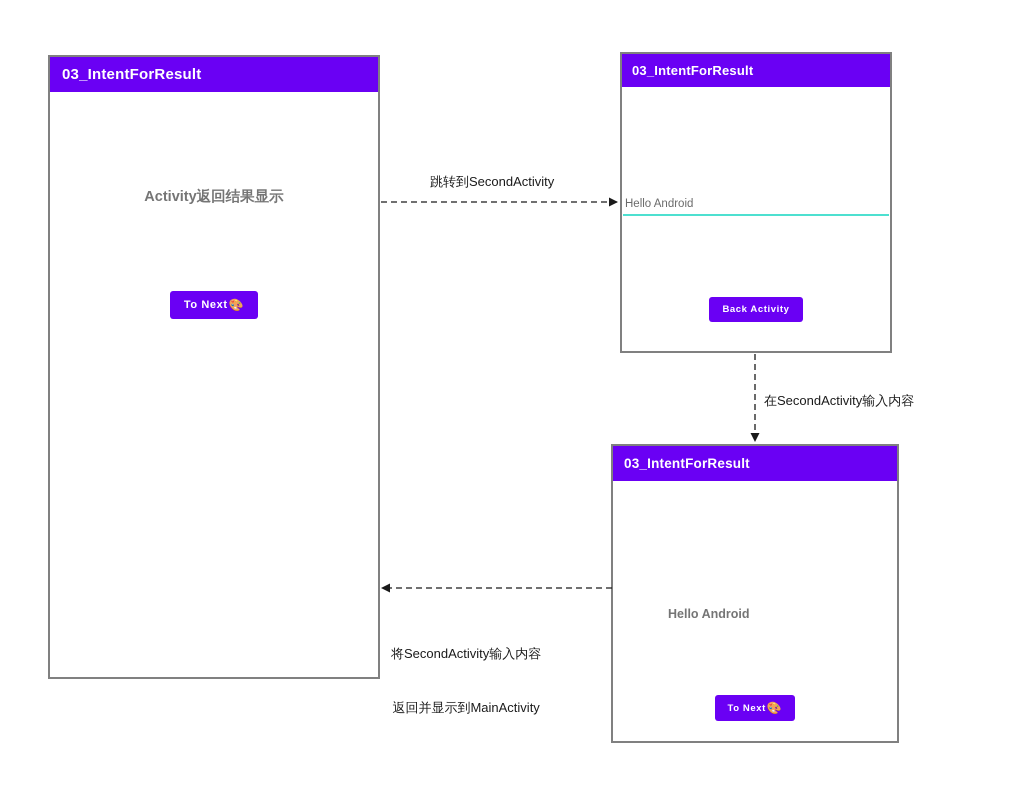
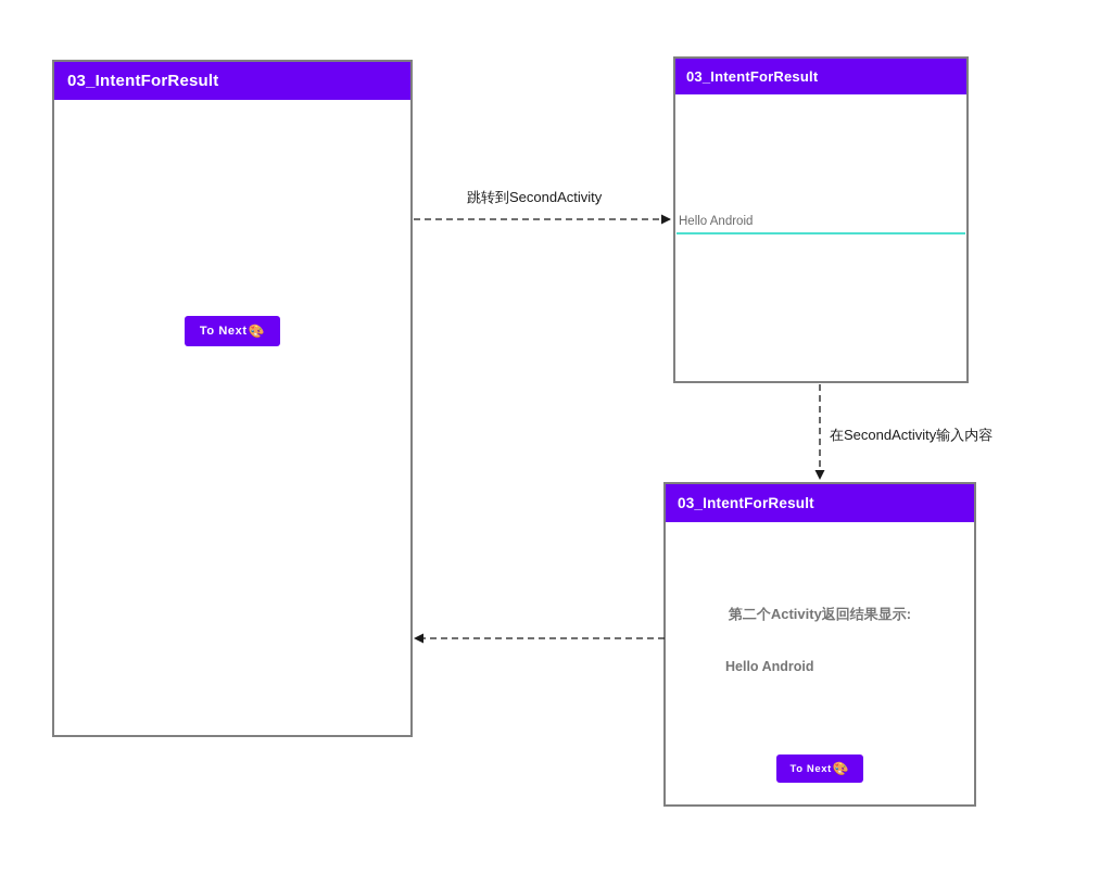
  03_IntentForResult
- Activity返回结果显示
  To Next
  🎨
  03_IntentForResult
  Hello Android
- Back Activity
  03_IntentForResult
+ 第二个Activity返回结果显示:
  Hello Android
  To Next
  🎨
  跳转到SecondActivity
  在SecondActivity输入内容
- 将SecondActivity输入内容
- 返回并显示到MainActivity
